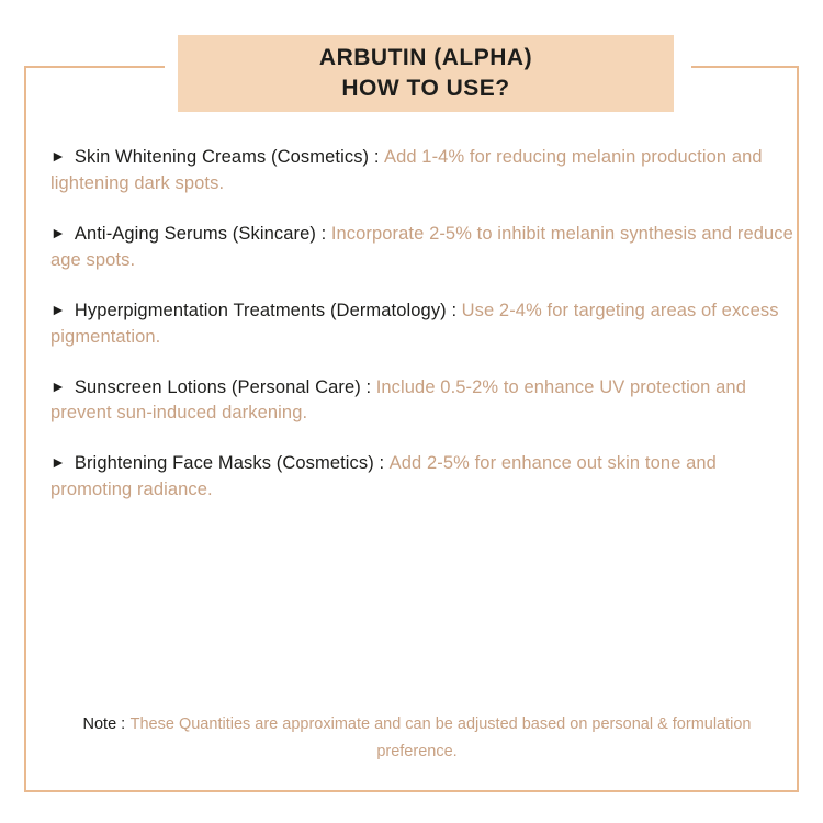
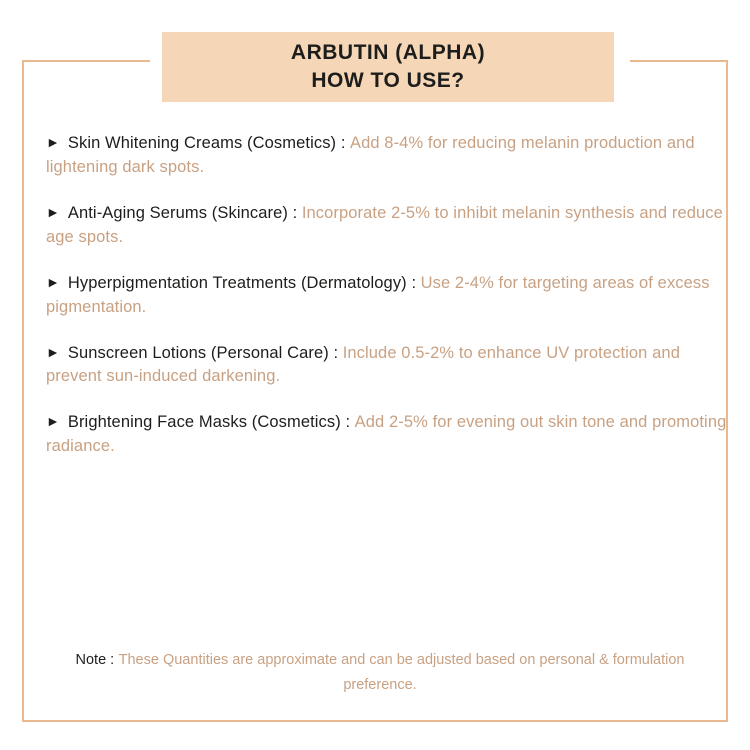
  ARBUTIN (ALPHA)
  HOW TO USE?
- ► Skin Whitening Creams (Cosmetics) : Add 1-4% for reducing melanin production and lightening dark spots.
+ ► Skin Whitening Creams (Cosmetics) : Add 8-4% for reducing melanin production and lightening dark spots.
  ► Anti-Aging Serums (Skincare) : Incorporate 2-5% to inhibit melanin synthesis and reduce age spots.
  ► Hyperpigmentation Treatments (Dermatology) : Use 2-4% for targeting areas of excess pigmentation.
  ► Sunscreen Lotions (Personal Care) : Include 0.5-2% to enhance UV protection and prevent sun-induced darkening.
- ► Brightening Face Masks (Cosmetics) : Add 2-5% for enhance out skin tone and promoting radiance.
+ ► Brightening Face Masks (Cosmetics) : Add 2-5% for evening out skin tone and promoting radiance.
  Note : These Quantities are approximate and can be adjusted based on personal & formulation preference.
